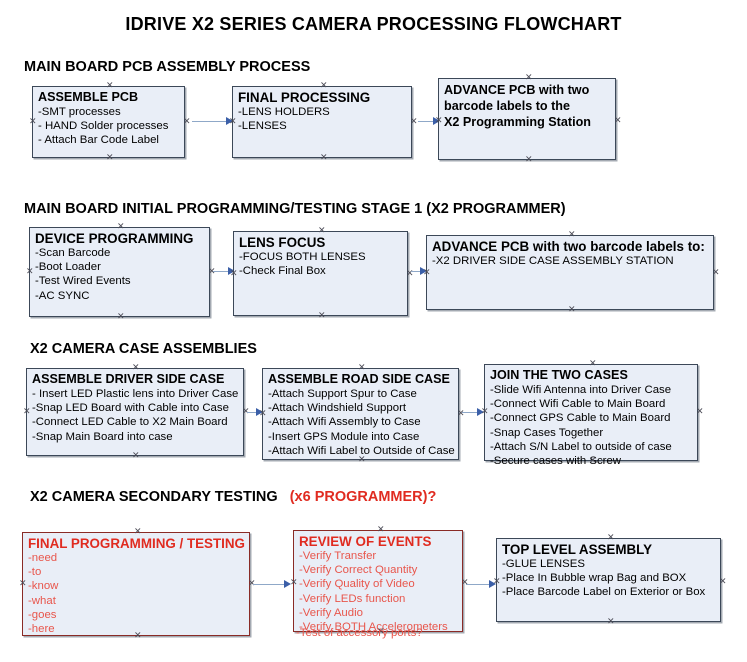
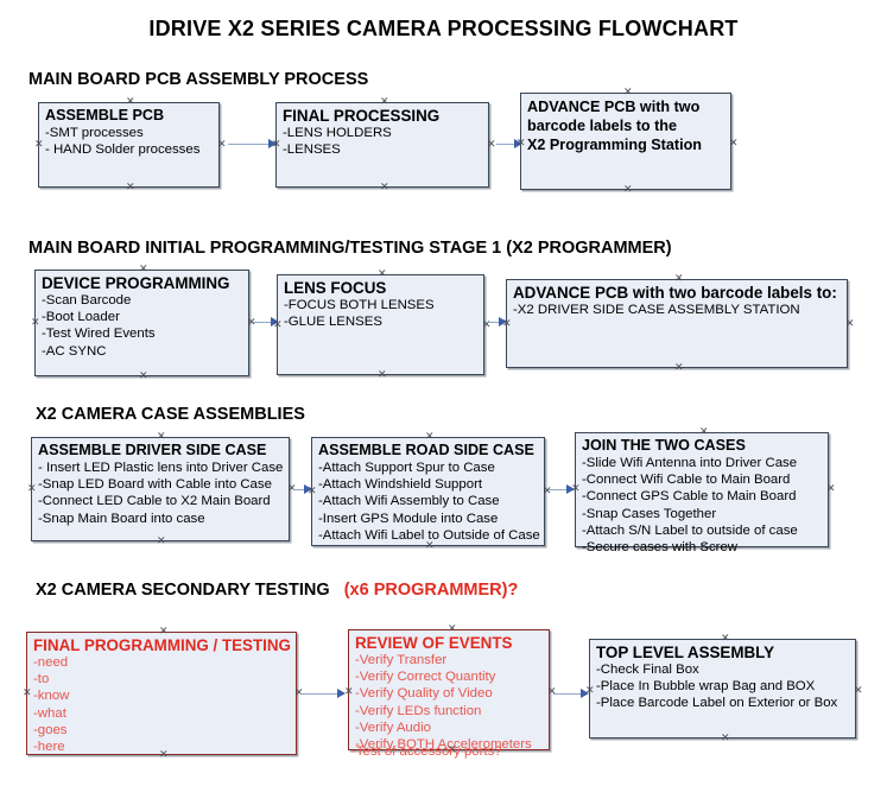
  IDRIVE X2 SERIES CAMERA PROCESSING FLOWCHART
  MAIN BOARD PCB ASSEMBLY PROCESS
  ASSEMBLE PCB
  -SMT processes
  - HAND Solder processes
- - Attach Bar Code Label
  FINAL PROCESSING
  -LENS HOLDERS
  -LENSES
  ADVANCE PCB with two
  barcode labels to the
  X2 Programming Station
  MAIN BOARD INITIAL PROGRAMMING/TESTING STAGE 1 (X2 PROGRAMMER)
  DEVICE PROGRAMMING
  -Scan Barcode
  -Boot Loader
  -Test Wired Events
  -AC SYNC
  LENS FOCUS
  -FOCUS BOTH LENSES
- -Check Final Box
+ -GLUE LENSES
  ADVANCE PCB with two barcode labels to:
  -X2 DRIVER SIDE CASE ASSEMBLY STATION
  X2 CAMERA CASE ASSEMBLIES
  ASSEMBLE DRIVER SIDE CASE
  - Insert LED Plastic lens into Driver Case
  -Snap LED Board with Cable into Case
  -Connect LED Cable to X2 Main Board
  -Snap Main Board into case
  ASSEMBLE ROAD SIDE CASE
  -Attach Support Spur to Case
  -Attach Windshield Support
  -Attach Wifi Assembly to Case
  -Insert GPS Module into Case
  -Attach Wifi Label to Outside of Case
  JOIN THE TWO CASES
  -Slide Wifi Antenna into Driver Case
  -Connect Wifi Cable to Main Board
  -Connect GPS Cable to Main Board
  -Snap Cases Together
  -Attach S/N Label to outside of case
  -Secure cases with Screw
  X2 CAMERA SECONDARY TESTING (x6 PROGRAMMER)?
  FINAL PROGRAMMING / TESTING
  -need
  -to
  -know
  -what
  -goes
  -here
  REVIEW OF EVENTS
  -Verify Transfer
  -Verify Correct Quantity
  -Verify Quality of Video
  -Verify LEDs function
  -Verify Audio
  -Verify BOTH Accelerometers
  -Test of accessory ports?
  TOP LEVEL ASSEMBLY
- -GLUE LENSES
+ -Check Final Box
  -Place In Bubble wrap Bag and BOX
  -Place Barcode Label on Exterior or Box
